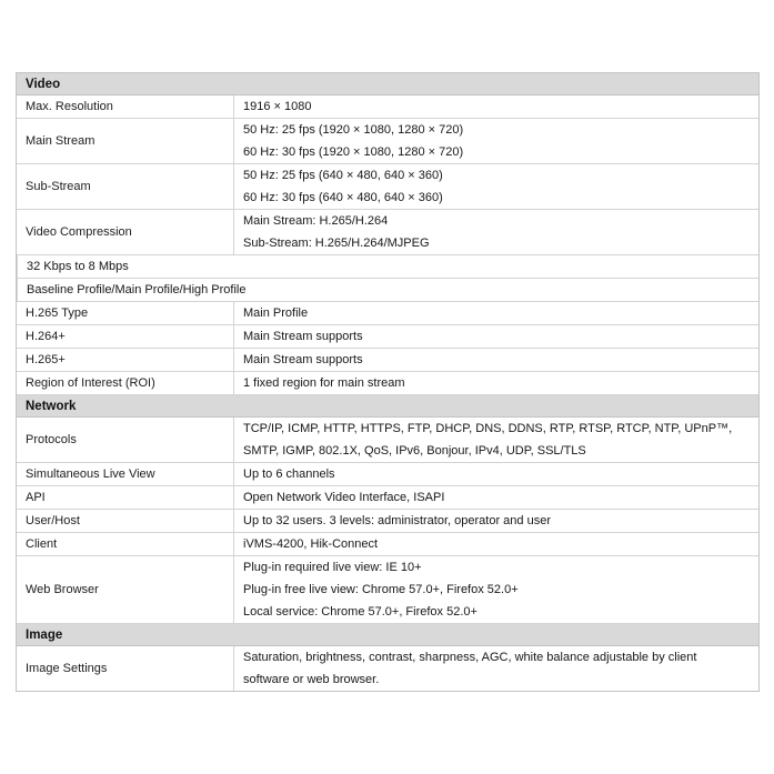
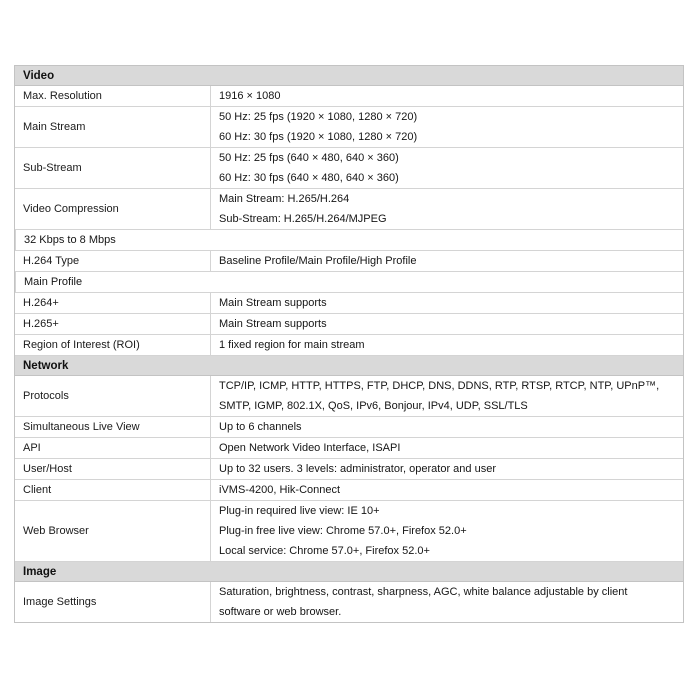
  Video
  Max. Resolution
  1916 × 1080
  Main Stream
  50 Hz: 25 fps (1920 × 1080, 1280 × 720)
  60 Hz: 30 fps (1920 × 1080, 1280 × 720)
  Sub-Stream
  50 Hz: 25 fps (640 × 480, 640 × 360)
  60 Hz: 30 fps (640 × 480, 640 × 360)
  Video Compression
  Main Stream: H.265/H.264
  Sub-Stream: H.265/H.264/MJPEG
  32 Kbps to 8 Mbps
+ H.264 Type
  Baseline Profile/Main Profile/High Profile
- H.265 Type
  Main Profile
  H.264+
  Main Stream supports
  H.265+
  Main Stream supports
  Region of Interest (ROI)
  1 fixed region for main stream
  Network
  Protocols
  TCP/IP, ICMP, HTTP, HTTPS, FTP, DHCP, DNS, DDNS, RTP, RTSP, RTCP, NTP, UPnP™,
  SMTP, IGMP, 802.1X, QoS, IPv6, Bonjour, IPv4, UDP, SSL/TLS
  Simultaneous Live View
  Up to 6 channels
  API
  Open Network Video Interface, ISAPI
  User/Host
  Up to 32 users. 3 levels: administrator, operator and user
  Client
  iVMS-4200, Hik-Connect
  Web Browser
  Plug-in required live view: IE 10+
  Plug-in free live view: Chrome 57.0+, Firefox 52.0+
  Local service: Chrome 57.0+, Firefox 52.0+
  Image
  Image Settings
  Saturation, brightness, contrast, sharpness, AGC, white balance adjustable by client
  software or web browser.
